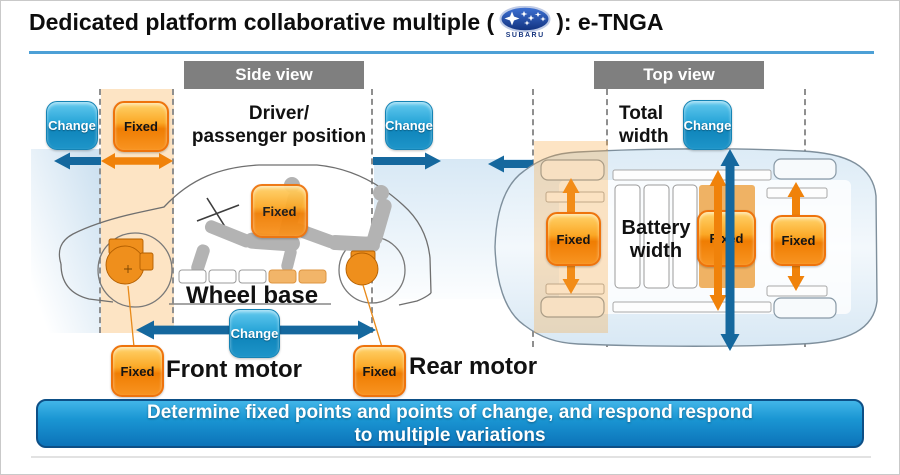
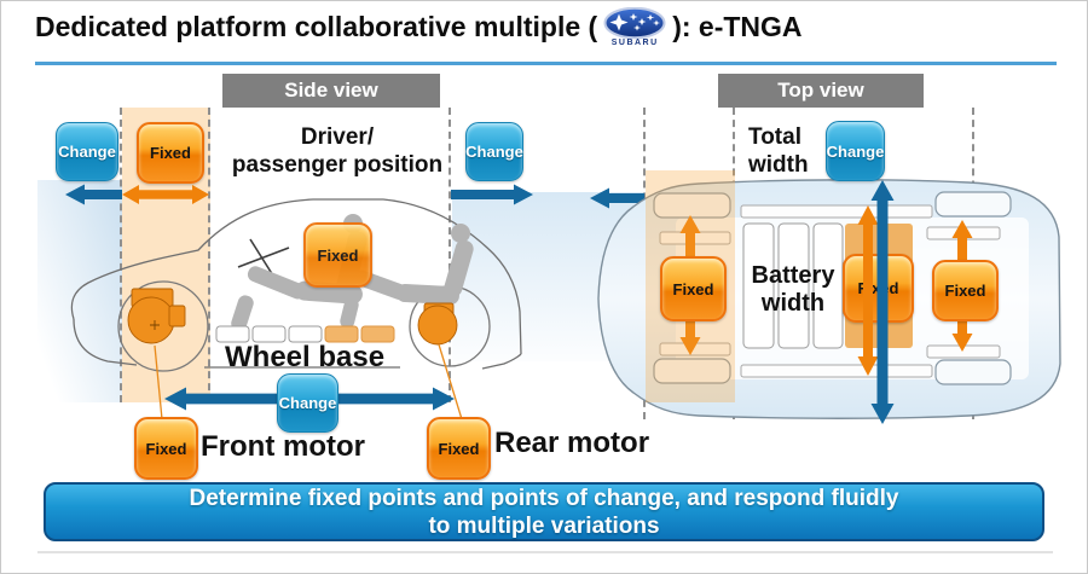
  Dedicated platform collaborative multiple (
  ): e-TNGA
  Side view
  Top view
  Change
  Fixed
  Change
  Fixed
  Change
  Fixed
  Fixed
  Change
  Fixed
  Fixed
  Driver/
  passenger position
  Wheel base
  Front motor
  Rear motor
  Total
  width
  Battery
  width
- Determine fixed points and points of change, and respond respond
+ Determine fixed points and points of change, and respond fluidly
  to multiple variations
